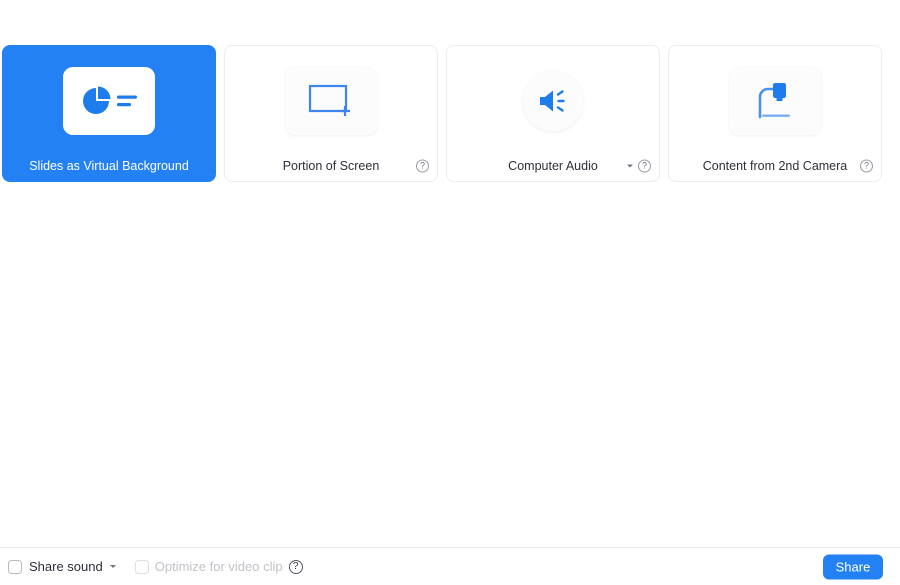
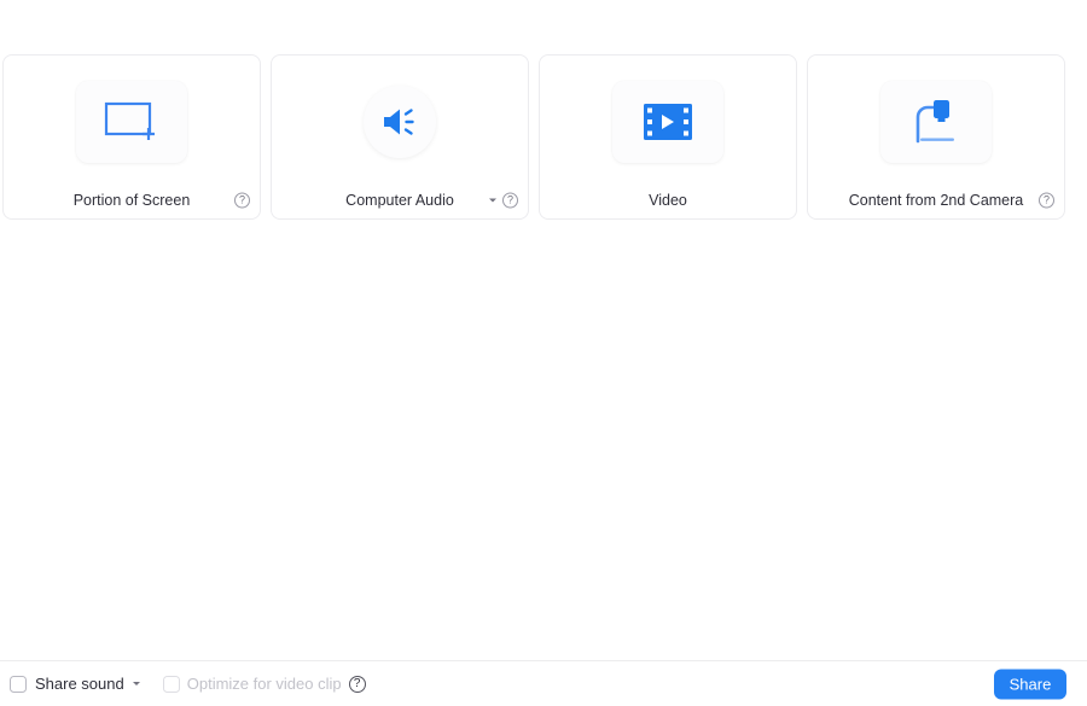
- Slides as Virtual Background
  Portion of Screen
  ?
  Computer Audio
  ?
+ Video
  Content from 2nd Camera
  ?
  Share sound
  Optimize for video clip
  ?
  Share
